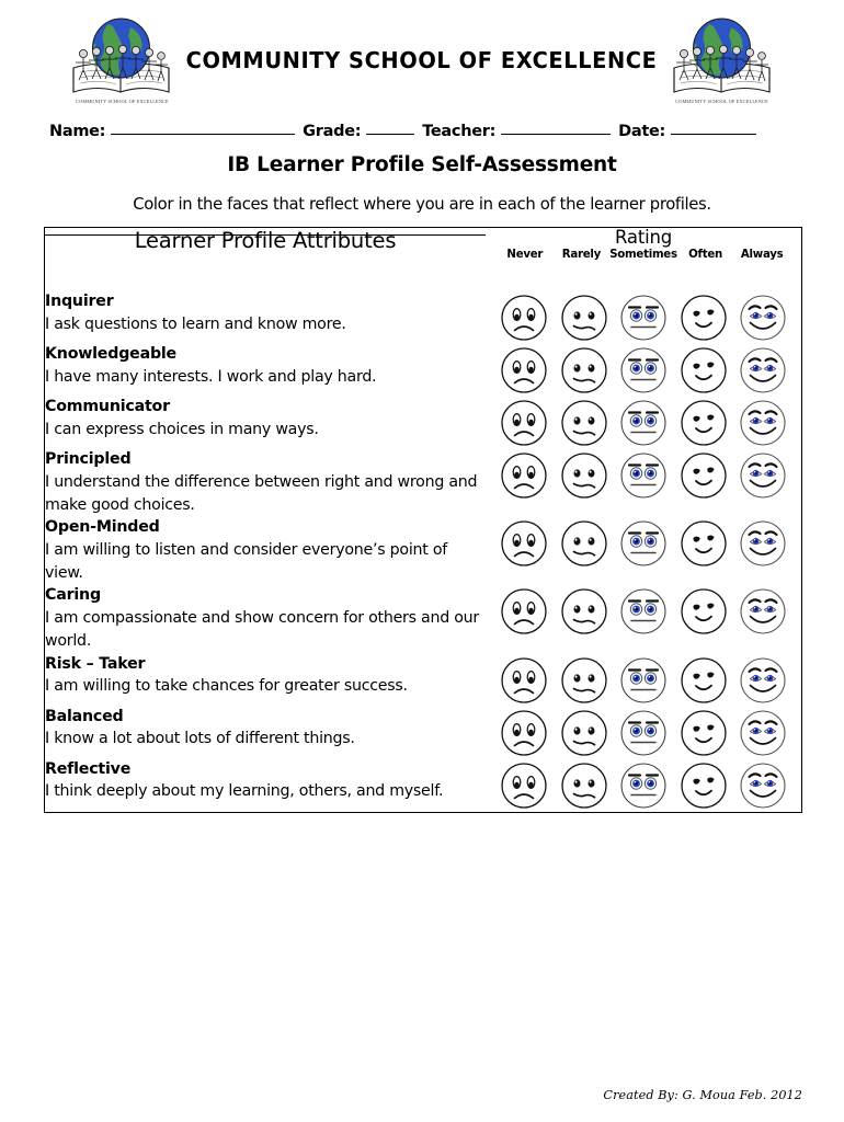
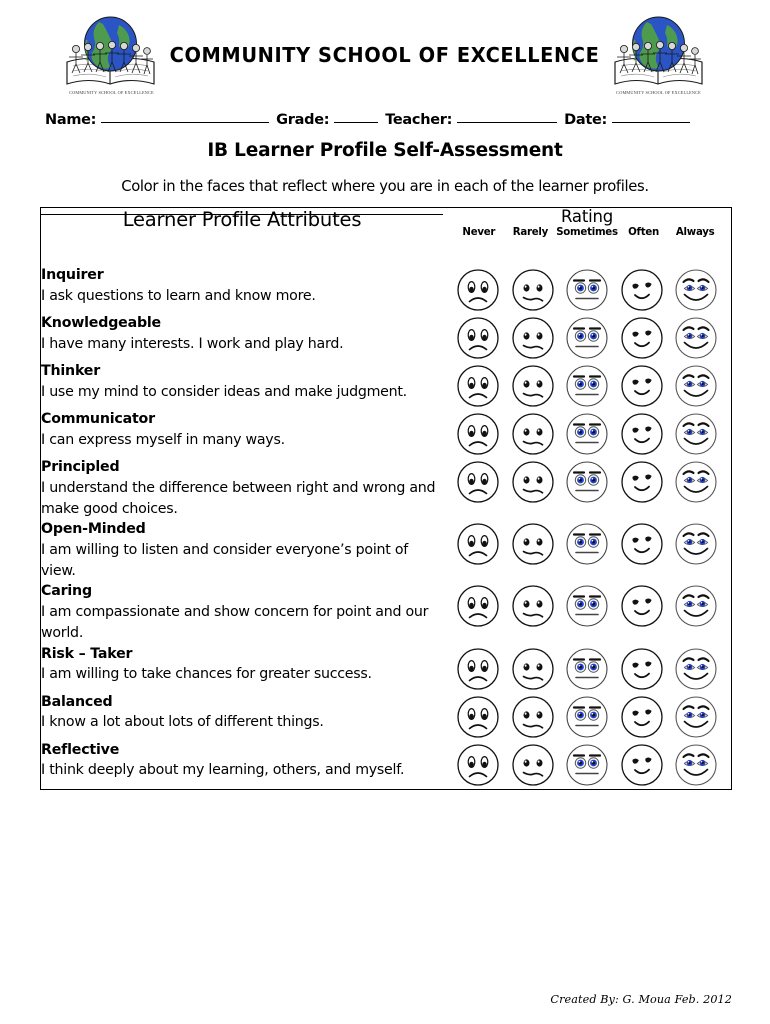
  COMMUNITY SCHOOL OF EXCELLENCE
  Name:
  Grade:
  Teacher:
  Date:
  IB Learner Profile Self-Assessment
  Color in the faces that reflect where you are in each of the learner profiles.
  Learner Profile Attributes	Rating Never Rarely Sometimes Often Always
  InquirerI ask questions to learn and know more.
  KnowledgeableI have many interests. I work and play hard.
+ ThinkerI use my mind to consider ideas and make judgment.
- CommunicatorI can express choices in many ways.
+ CommunicatorI can express myself in many ways.
  PrincipledI understand the difference between right and wrong and make good choices.
  Open-MindedI am willing to listen and consider everyone’s point of view.
- CaringI am compassionate and show concern for others and our world.
+ CaringI am compassionate and show concern for point and our world.
  Risk – TakerI am willing to take chances for greater success.
  BalancedI know a lot about lots of different things.
  ReflectiveI think deeply about my learning, others, and myself.
  Created By: G. Moua Feb. 2012
